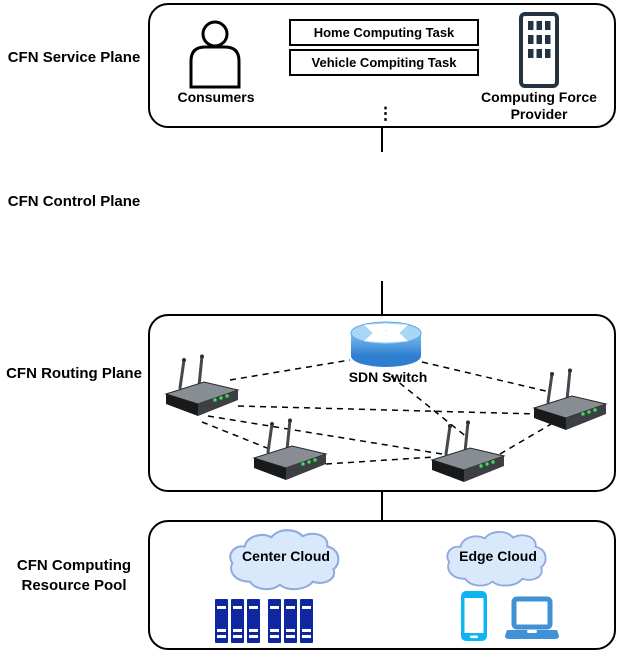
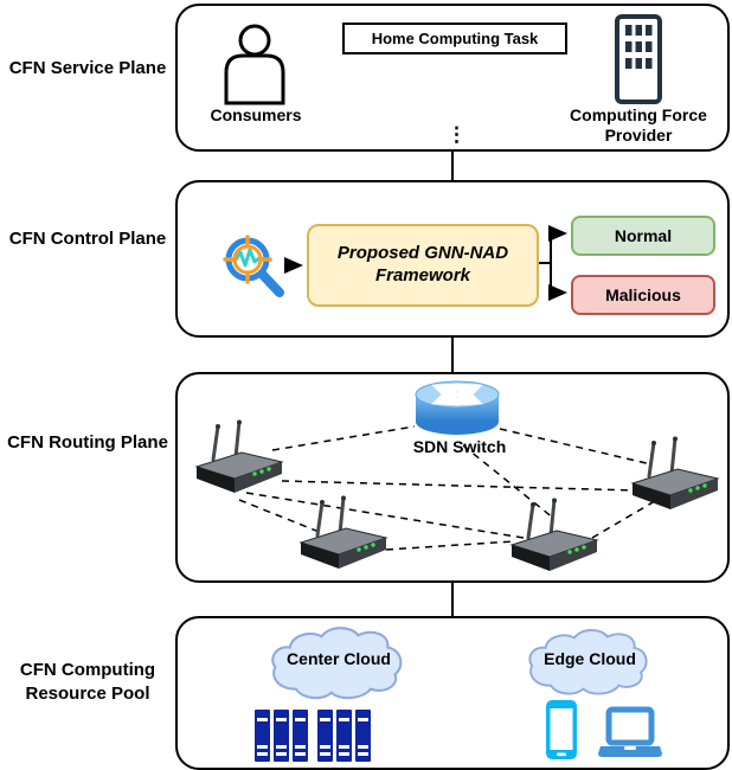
  CFN Service Plane
  CFN Control Plane
  CFN Routing Plane
  CFN Computing Resource Pool
  Consumers
  Home Computing Task
- Vehicle Compiting Task
  ⋮
  Computing Force Provider
+ Proposed GNN-NAD Framework
+ Normal
+ Malicious
  SDN Switch
  Center Cloud
  Edge Cloud
